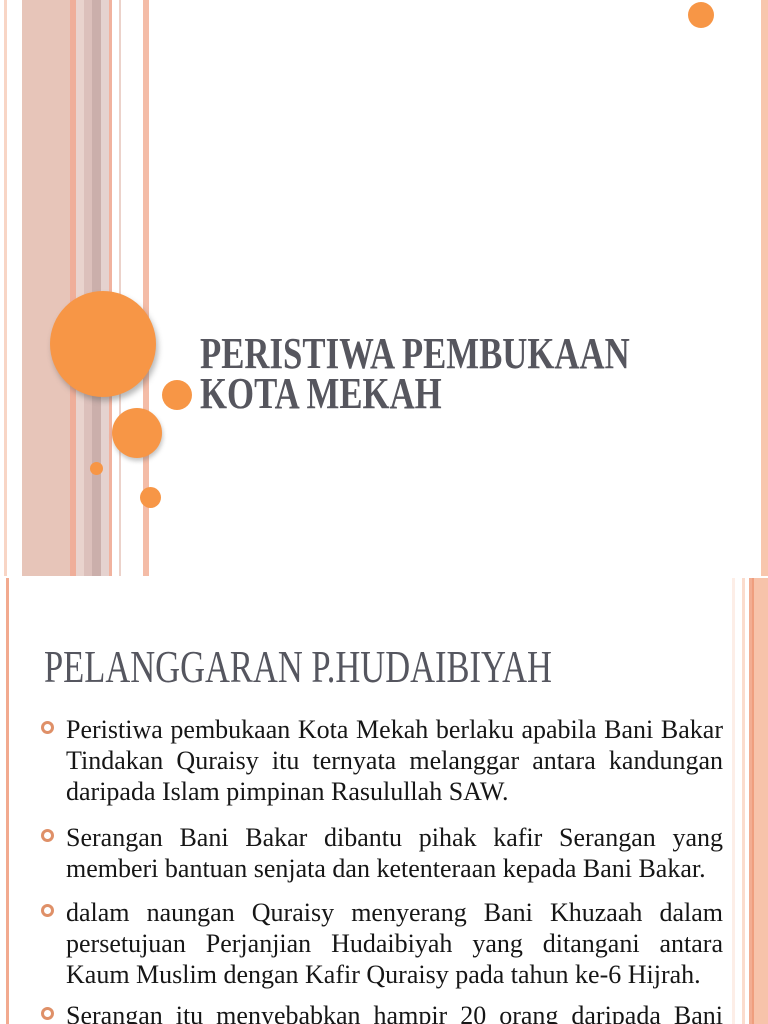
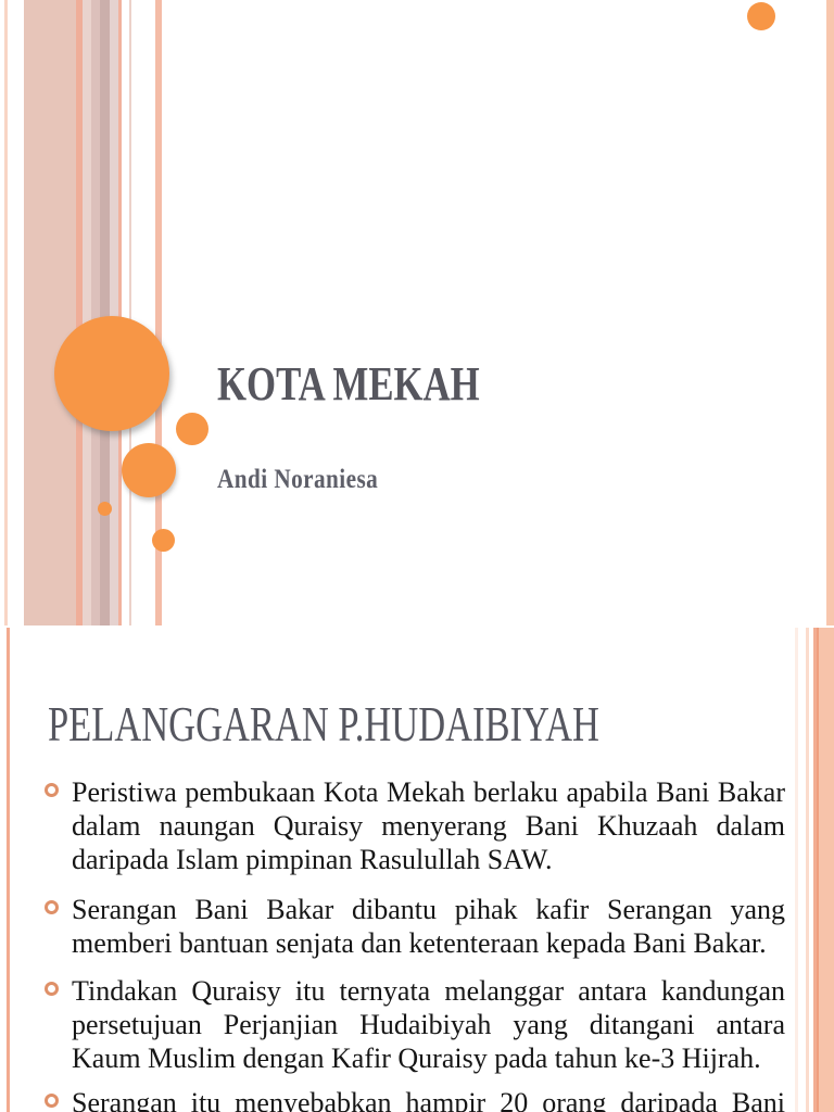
- PERISTIWA PEMBUKAAN
  KOTA MEKAH
+ Andi Noraniesa
  PELANGGARAN P.HUDAIBIYAH
  Peristiwa pembukaan Kota Mekah berlaku apabila Bani Bakar
- Tindakan Quraisy itu ternyata melanggar antara kandungan
+ dalam naungan Quraisy menyerang Bani Khuzaah dalam
  daripada Islam pimpinan Rasulullah SAW.
  Serangan Bani Bakar dibantu pihak kafir Serangan yang
  memberi bantuan senjata dan ketenteraan kepada Bani Bakar.
- dalam naungan Quraisy menyerang Bani Khuzaah dalam
+ Tindakan Quraisy itu ternyata melanggar antara kandungan
  persetujuan Perjanjian Hudaibiyah yang ditangani antara
- Kaum Muslim dengan Kafir Quraisy pada tahun ke-6 Hijrah.
+ Kaum Muslim dengan Kafir Quraisy pada tahun ke-3 Hijrah.
  Serangan itu menyebabkan hampir 20 orang daripada Bani
